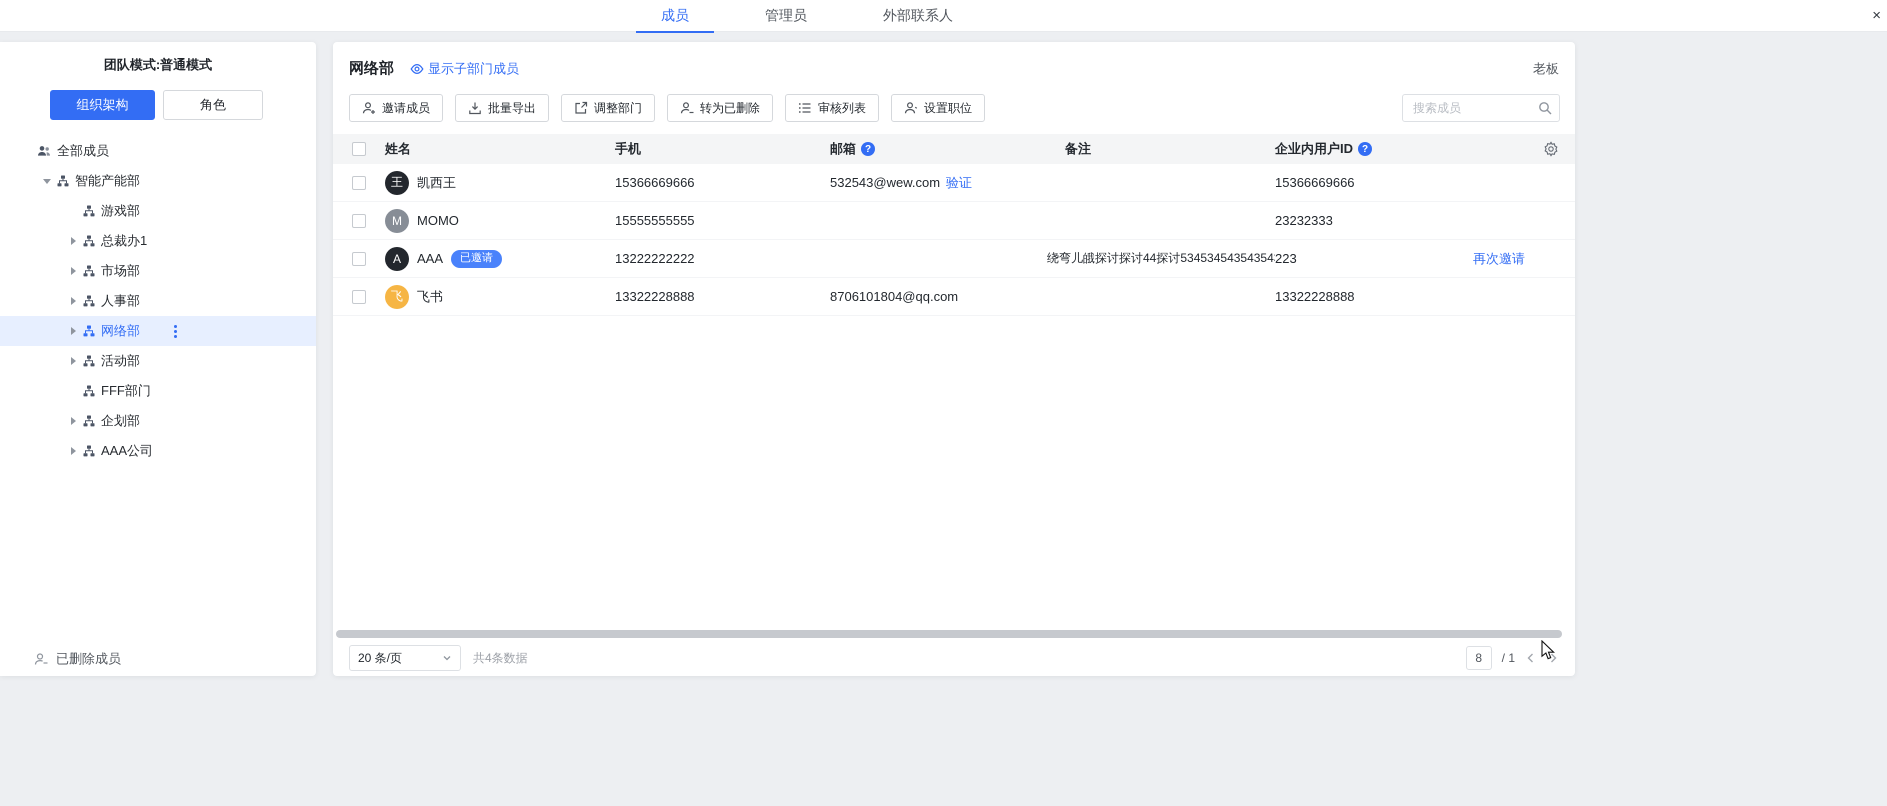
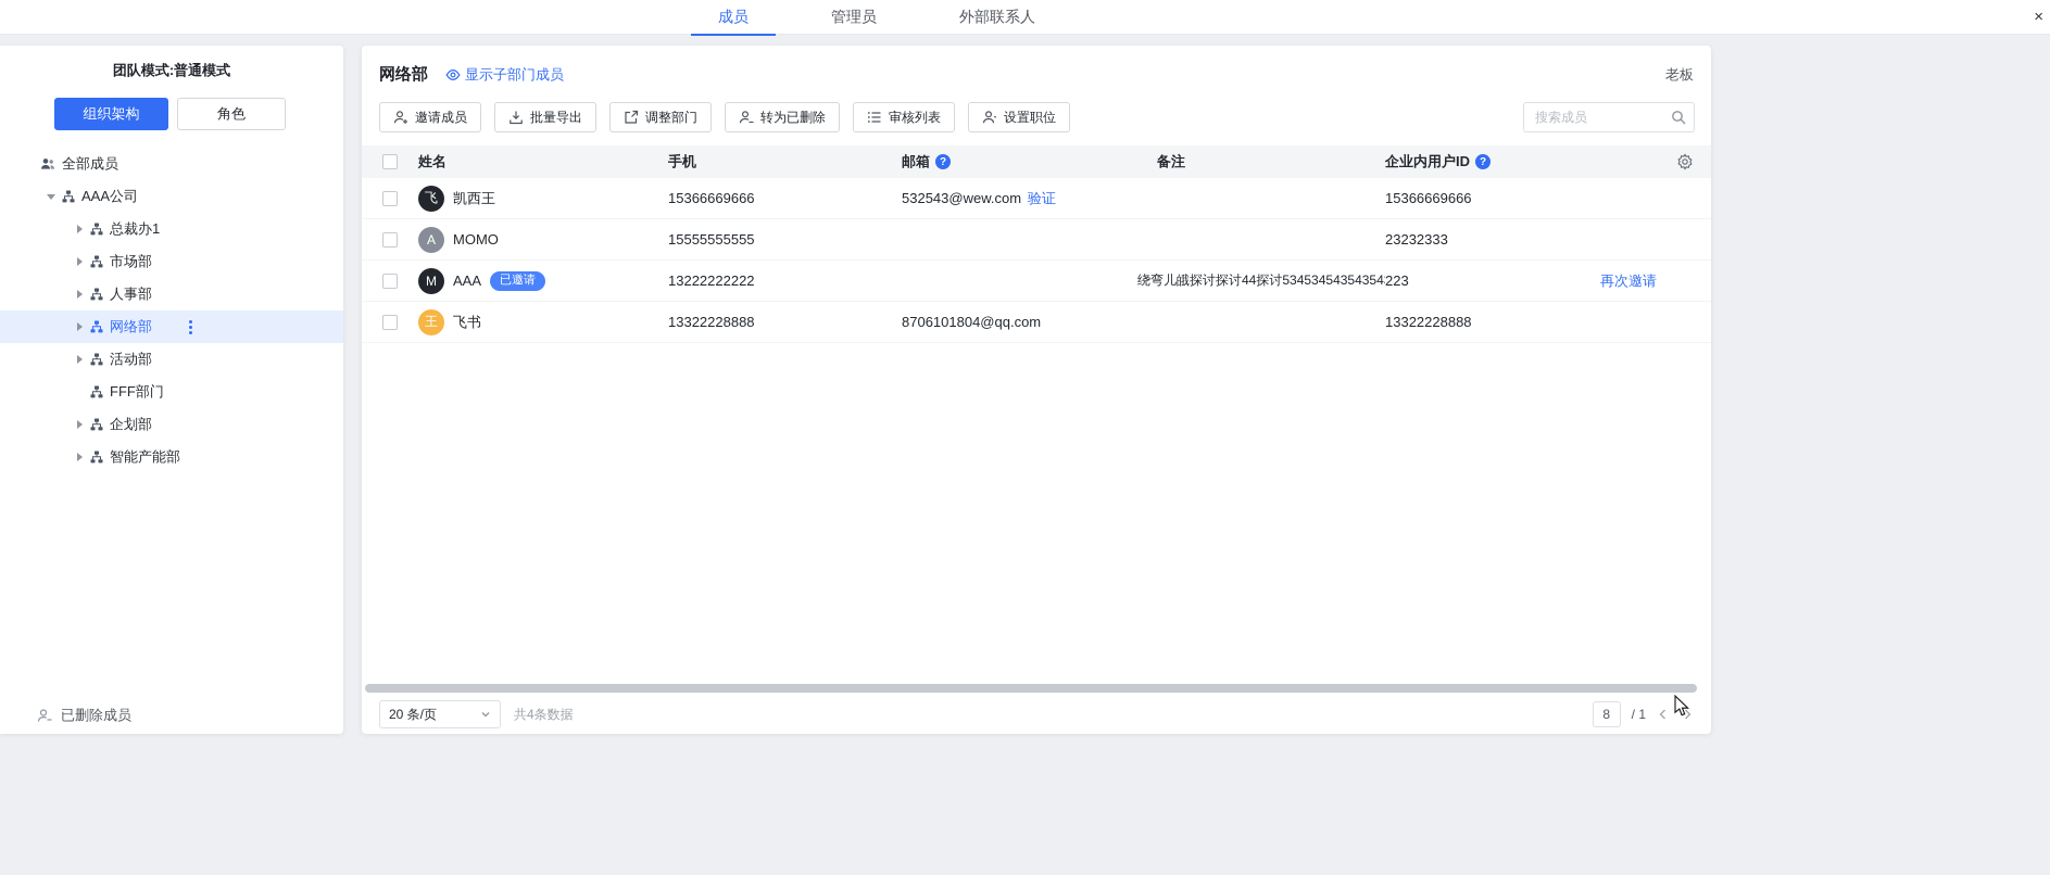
  成员
  管理员
  外部联系人
  ×
  团队模式:普通模式
  组织架构
  角色
  全部成员
- 智能产能部
+ AAA公司
- 游戏部
  总裁办1
  市场部
  人事部
  网络部
  活动部
  FFF部门
  企划部
- AAA公司
+ 智能产能部
  已删除成员
  网络部
  显示子部门成员
  老板
  邀请成员
  批量导出
  调整部门
  转为已删除
  审核列表
  设置职位
  搜索成员
  姓名
  手机
  邮箱
  ?
  备注
  企业内用户ID
  ?
- 王
+ 飞
  凯西王
  15366669666
  532543@wew.com
  验证
  15366669666
- M
+ A
  MOMO
  15555555555
  23232333
- A
+ M
  AAA
  已邀请
  13222222222
  绕弯儿皒探讨探讨44探讨53453454354354
  223
  再次邀请
- 飞
+ 王
  飞书
  13322228888
  8706101804@qq.com
  13322228888
  20 条/页
  共4条数据
  8
  / 1
